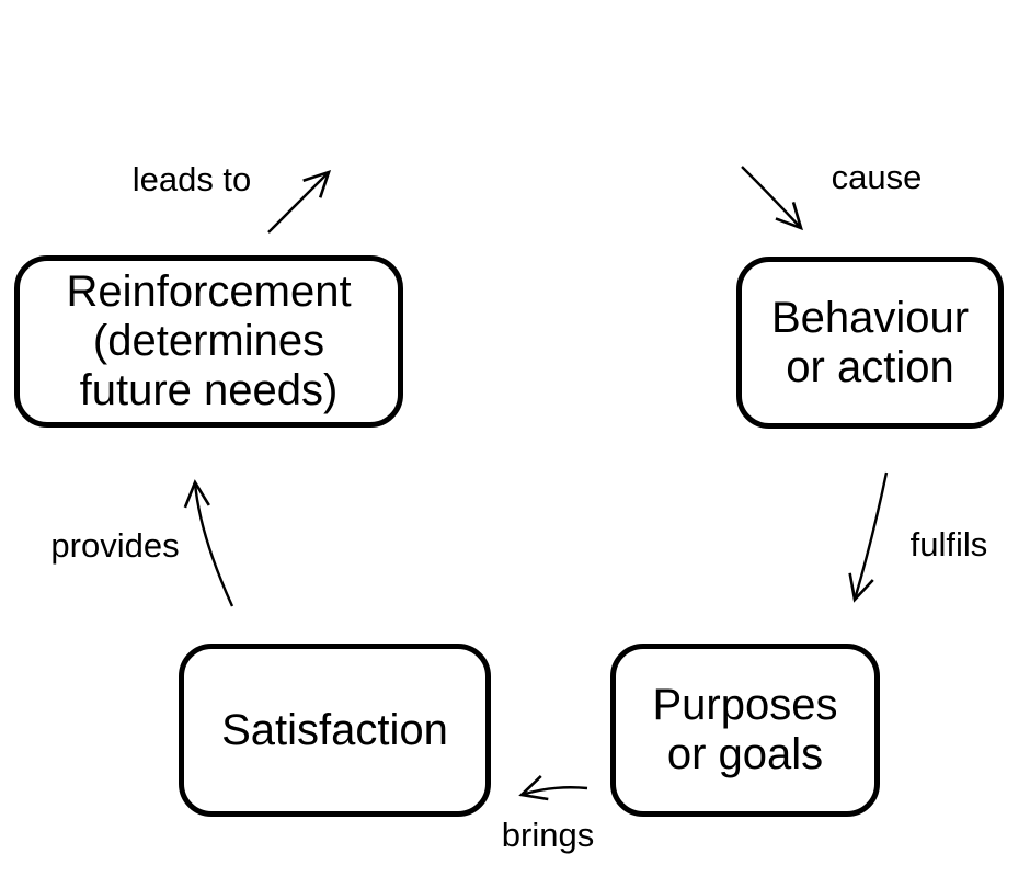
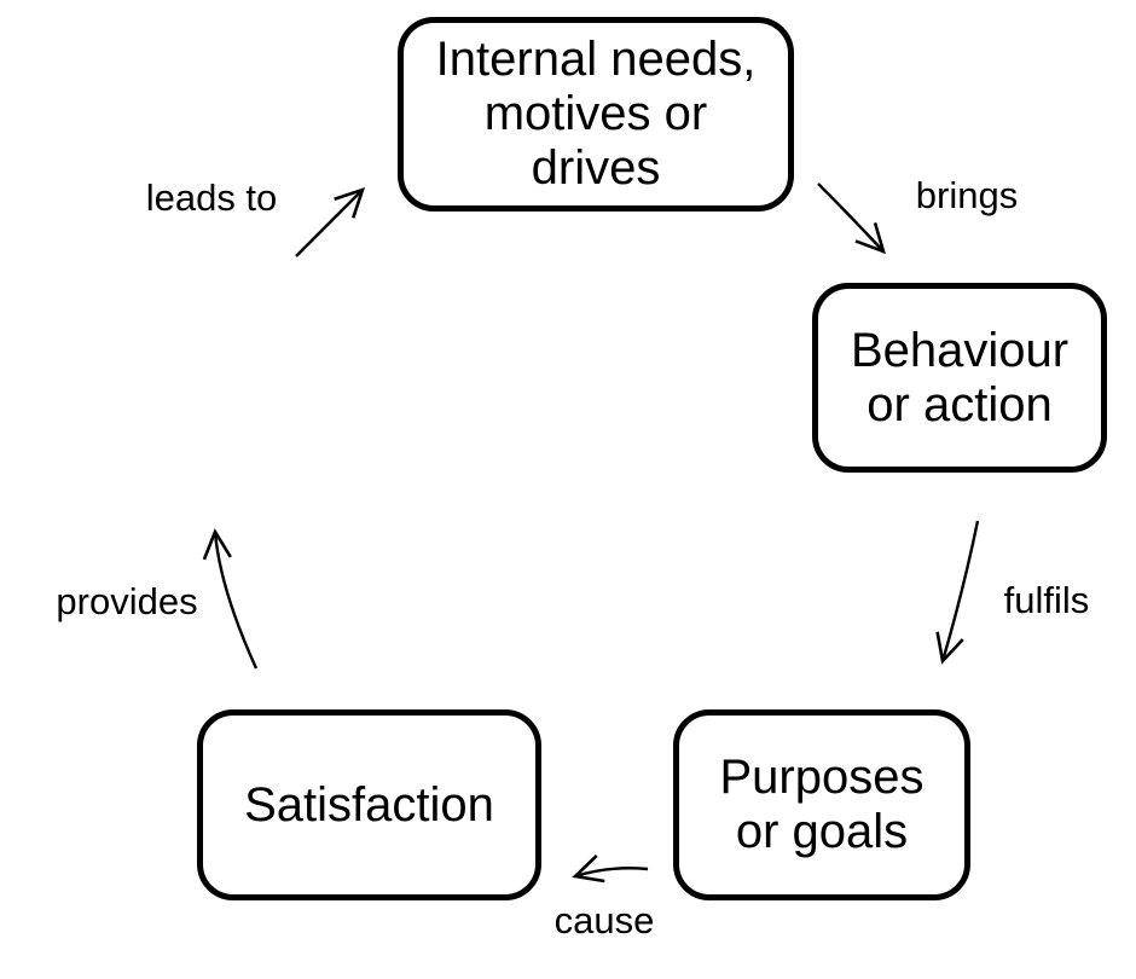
+ Internal needs,
+ motives or
+ drives
  Behaviour
  or action
  Purposes
  or goals
  Satisfaction
- Reinforcement
- (determines
- future needs)
- cause
+ brings
  fulfils
- brings
+ cause
  provides
  leads to
